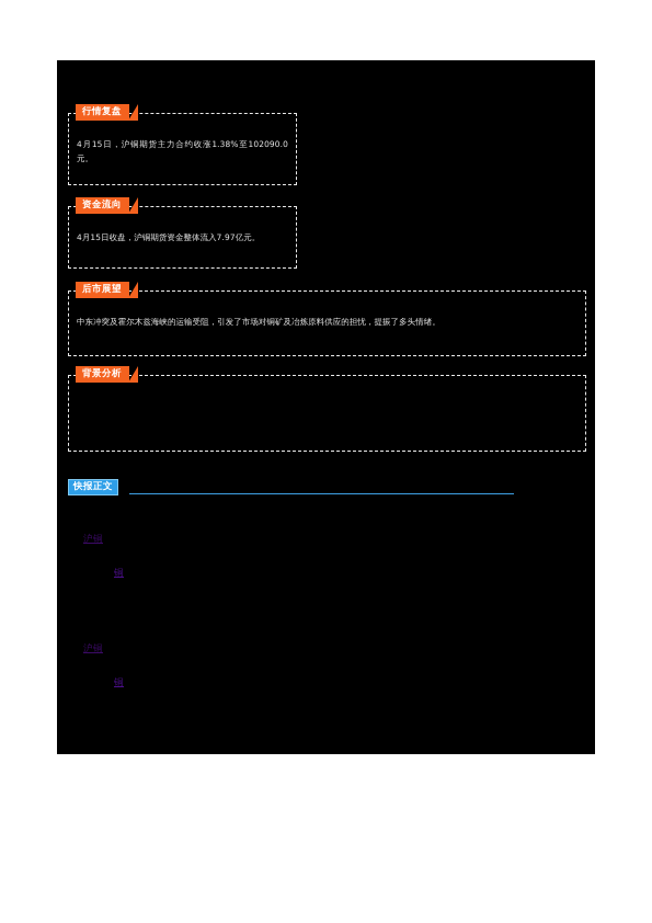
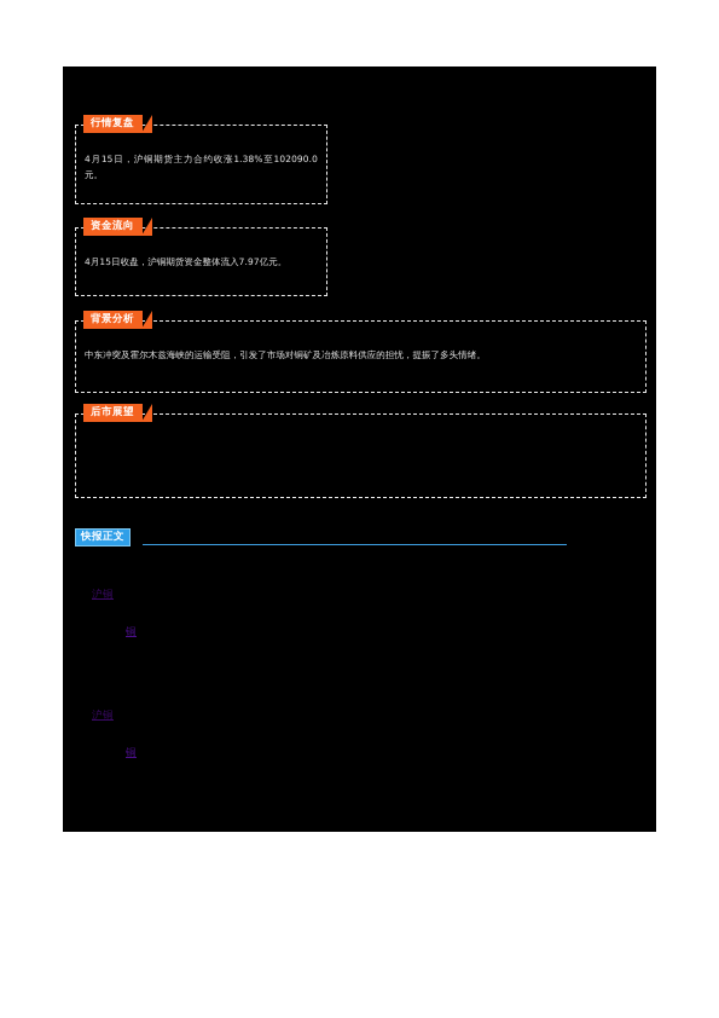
  行情复盘
  4月15日，沪铜期货主力合约收涨1.38%至102090.0元。
  资金流向
  4月15日收盘，沪铜期货资金整体流入7.97亿元。
- 后市展望
+ 背景分析
  中东冲突及霍尔木兹海峡的运输受阻，引发了市场对铜矿及冶炼原料供应的担忧，提振了多头情绪。
- 背景分析
+ 后市展望
  快报正文
  沪铜
  铜
  沪铜
  铜
